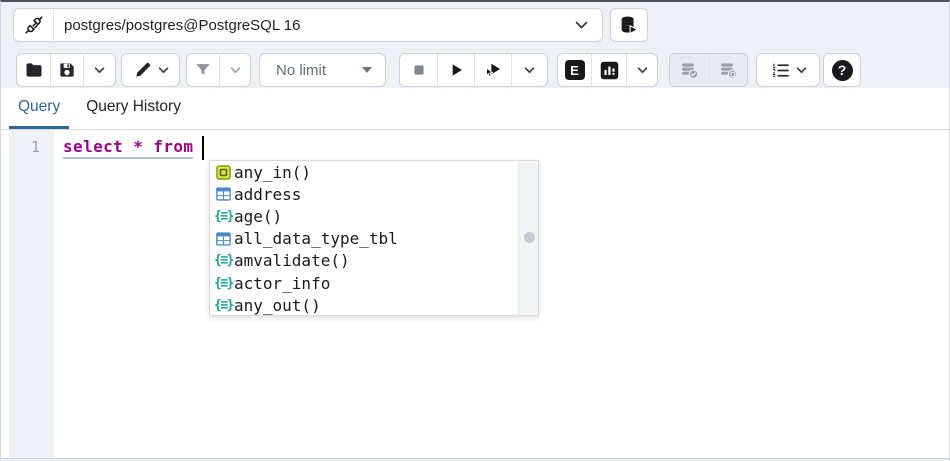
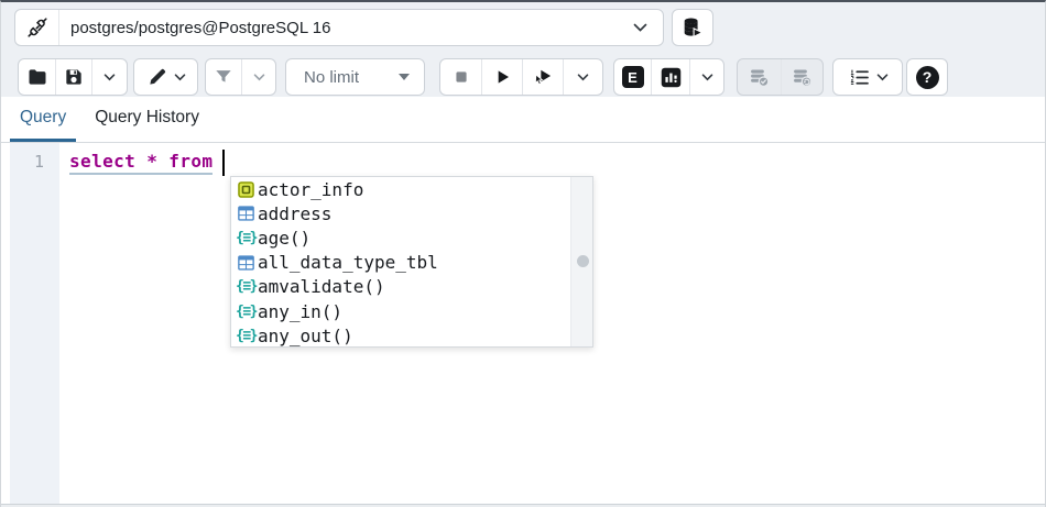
  postgres/postgres@PostgreSQL 16
  No limit
  E
  ?
  Query
  Query History
  1
  select * from
- any_in()
+ actor_info
  address
  age()
  all_data_type_tbl
  amvalidate()
- actor_info
+ any_in()
  any_out()
